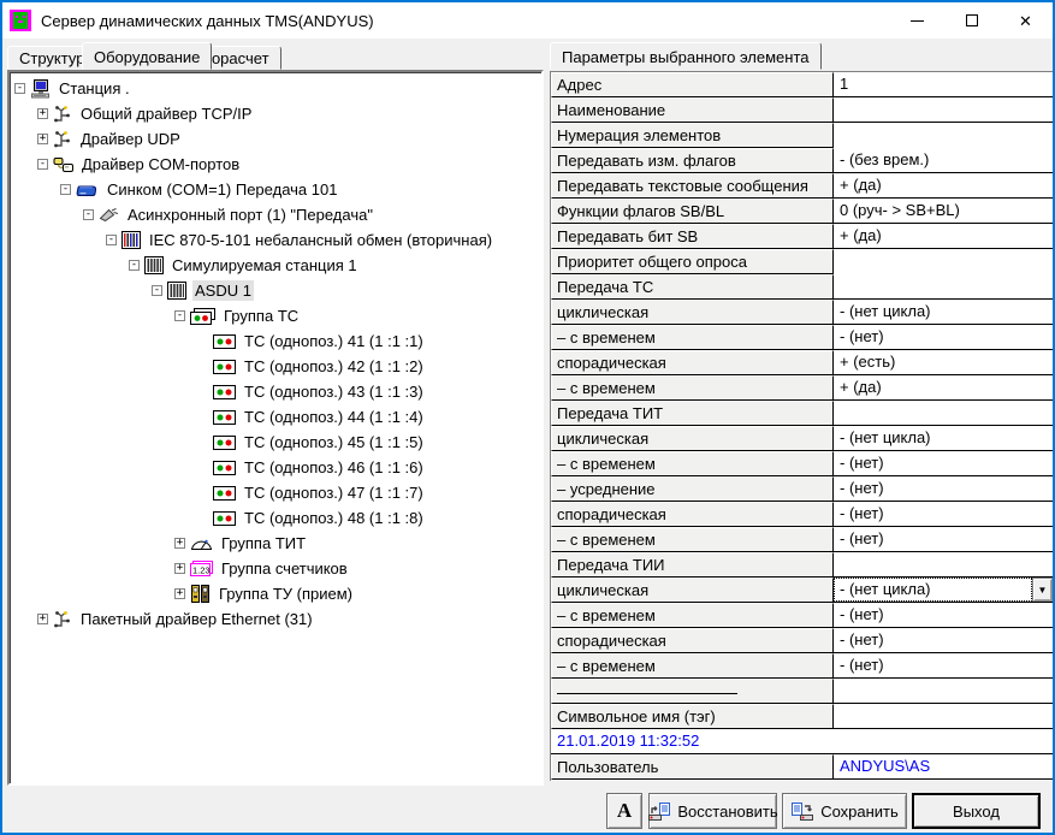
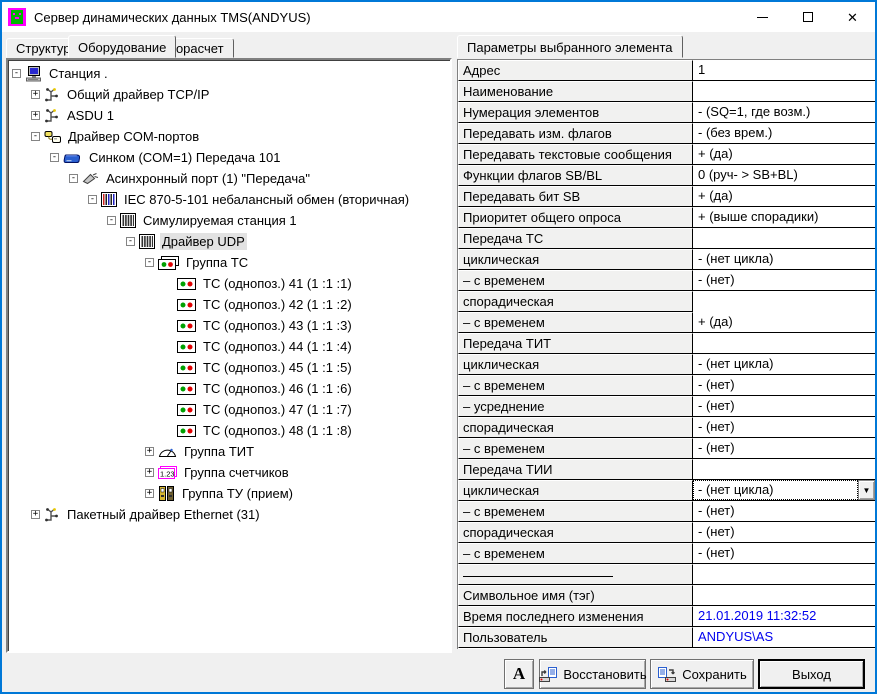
  Сервер динамических данных TMS(ANDYUS)
  ✕
  Структур
  Оборудование
  орасчет
  Параметры выбранного элемента
  -
  Станция .
  +
  Общий драйвер TCP/IP
  +
- Драйвер UDP
+ ASDU 1
  -
  Драйвер COM-портов
  -
  Синком (COM=1) Передача 101
  -
  Асинхронный порт (1) "Передача"
  -
  IEC 870-5-101 небалансный обмен (вторичная)
  -
  Симулируемая станция 1
  -
- ASDU 1
+ Драйвер UDP
  -
  Группа ТС
  ТС (однопоз.) 41 (1 :1 :1)
  ТС (однопоз.) 42 (1 :1 :2)
  ТС (однопоз.) 43 (1 :1 :3)
  ТС (однопоз.) 44 (1 :1 :4)
  ТС (однопоз.) 45 (1 :1 :5)
  ТС (однопоз.) 46 (1 :1 :6)
  ТС (однопоз.) 47 (1 :1 :7)
  ТС (однопоз.) 48 (1 :1 :8)
  +
  Группа ТИТ
  +
  1.23
  Группа счетчиков
  +
  Группа ТУ (прием)
  +
  Пакетный драйвер Ethernet (31)
  Адрес
  1
  Наименование
  Нумерация элементов
+ - (SQ=1, где возм.)
  Передавать изм. флагов
  - (без врем.)
  Передавать текстовые сообщения
  + (да)
  Функции флагов SB/BL
  0 (руч- > SB+BL)
  Передавать бит SB
  + (да)
  Приоритет общего опроса
+ + (выше спорадики)
  Передача ТС
  циклическая
  - (нет цикла)
  – с временем
  - (нет)
  спорадическая
- + (есть)
  – с временем
  + (да)
  Передача ТИТ
  циклическая
  - (нет цикла)
  – с временем
  - (нет)
  – усреднение
  - (нет)
  спорадическая
  - (нет)
  – с временем
  - (нет)
  Передача ТИИ
  циклическая
  - (нет цикла)
  ▼
  – с временем
  - (нет)
  спорадическая
  - (нет)
  – с временем
  - (нет)
  Символьное имя (тэг)
+ Время последнего изменения
  21.01.2019 11:32:52
  Пользователь
  ANDYUS\AS
  A
  Восстановить
  Сохранить
  Выход
